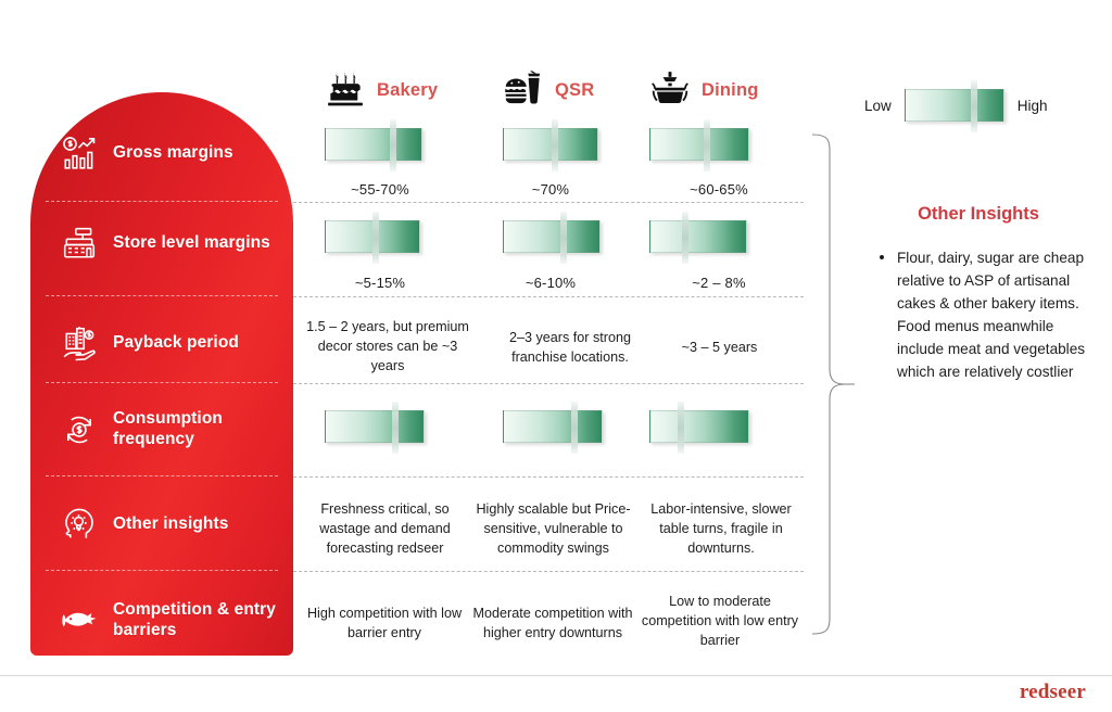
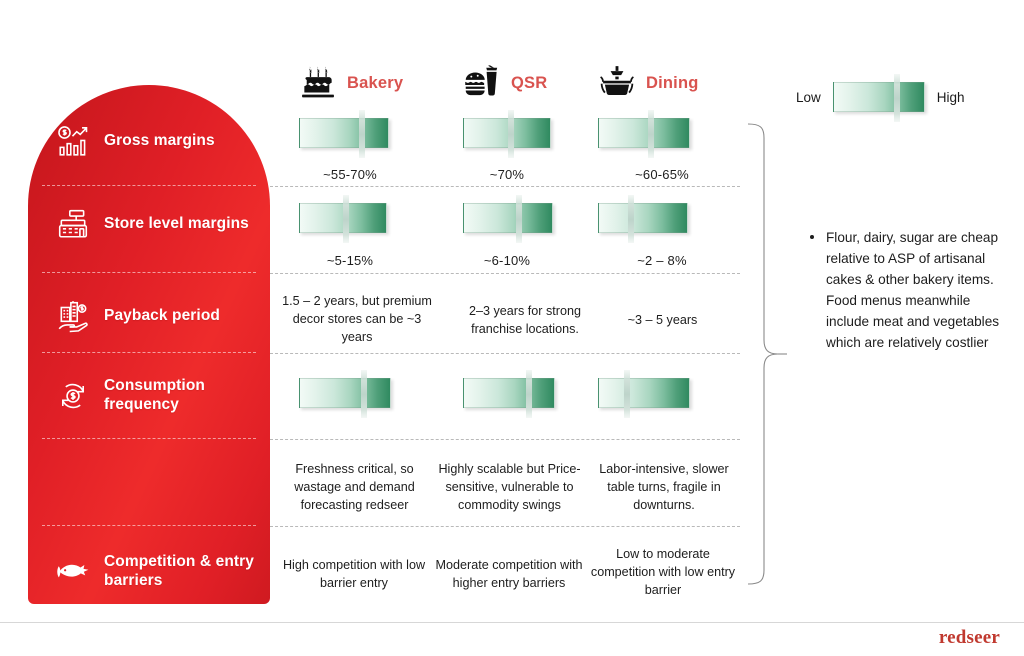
  Gross margins
  Store level margins
  Payback period
  Consumption frequency
- Other insights
  Competition & entry barriers
  Bakery
  QSR
  Dining
  ~55-70%
  ~70%
  ~60-65%
  ~5-15%
  ~6-10%
  ~2 – 8%
  1.5 – 2 years, but premium decor stores can be ~3 years
  2–3 years for strong franchise locations.
  ~3 – 5 years
  Freshness critical, so wastage and demand forecasting redseer
  Highly scalable but Price-sensitive, vulnerable to commodity swings
  Labor-intensive, slower table turns, fragile in downturns.
  High competition with low barrier entry
- Moderate competition with higher entry downturns
+ Moderate competition with higher entry barriers
  Low to moderate competition with low entry barrier
  Low
  High
- Other Insights
  Flour, dairy, sugar are cheap relative to ASP of artisanal cakes & other bakery items. Food menus meanwhile include meat and vegetables which are relatively costlier
  redseer
